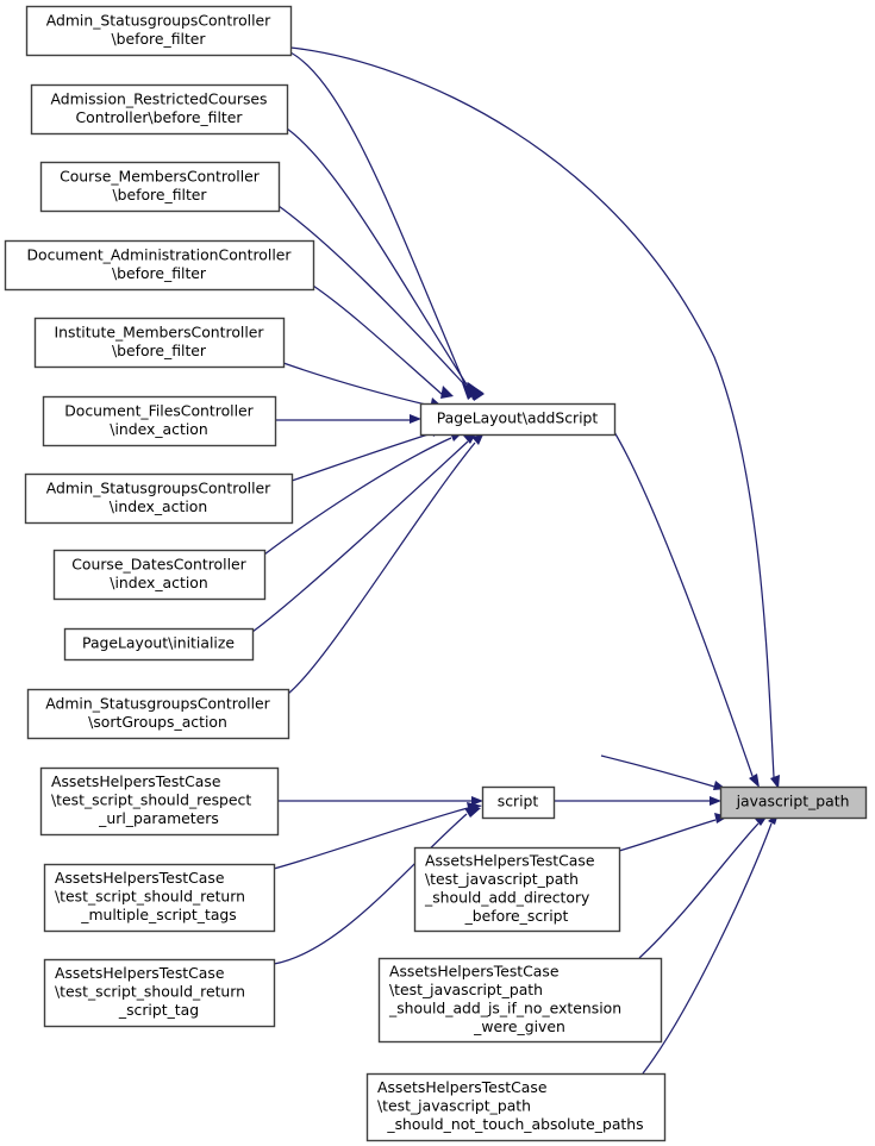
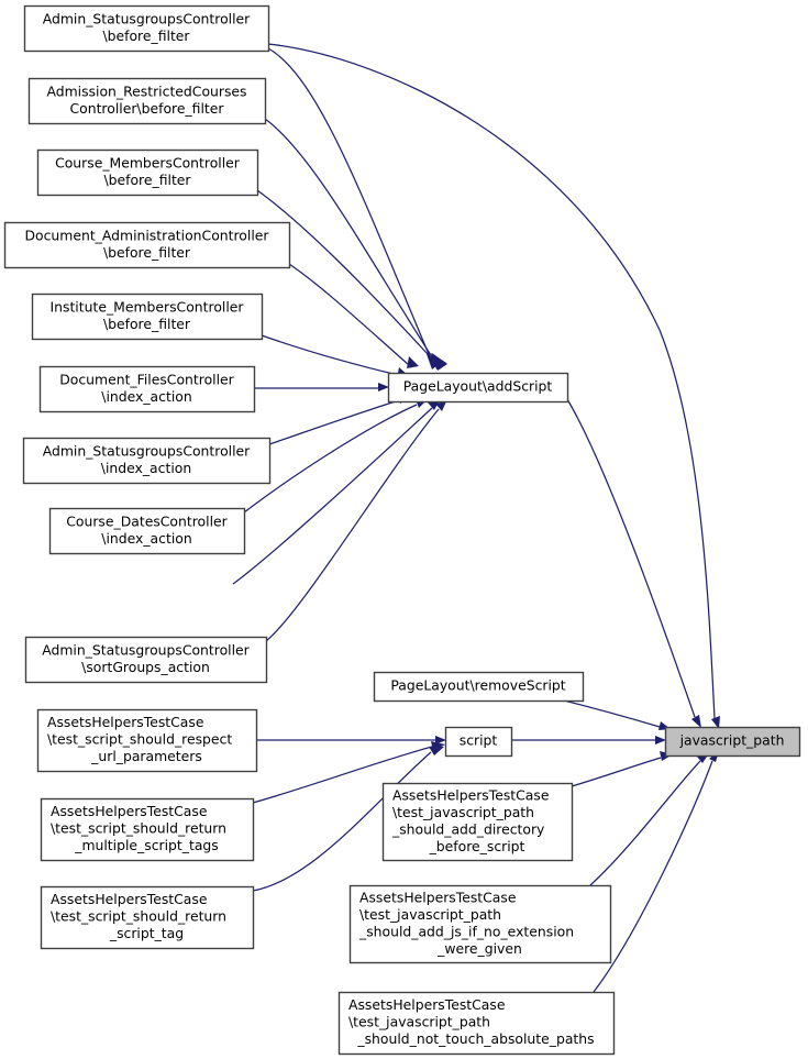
  Admin_StatusgroupsController
  \before_filter
  Admission_RestrictedCourses
  Controller\before_filter
  Course_MembersController
  \before_filter
  Document_AdministrationController
  \before_filter
  Institute_MembersController
  \before_filter
  Document_FilesController
  \index_action
  Admin_StatusgroupsController
  \index_action
  Course_DatesController
  \index_action
- PageLayout\initialize
  Admin_StatusgroupsController
  \sortGroups_action
  AssetsHelpersTestCase
  \test_script_should_respect
  _url_parameters
  AssetsHelpersTestCase
  \test_script_should_return
  _multiple_script_tags
  AssetsHelpersTestCase
  \test_script_should_return
  _script_tag
  PageLayout\addScript
+ PageLayout\removeScript
  script
  AssetsHelpersTestCase
  \test_javascript_path
  _should_add_directory
  _before_script
  AssetsHelpersTestCase
  \test_javascript_path
  _should_add_js_if_no_extension
  _were_given
  AssetsHelpersTestCase
  \test_javascript_path
  _should_not_touch_absolute_paths
  javascript_path
